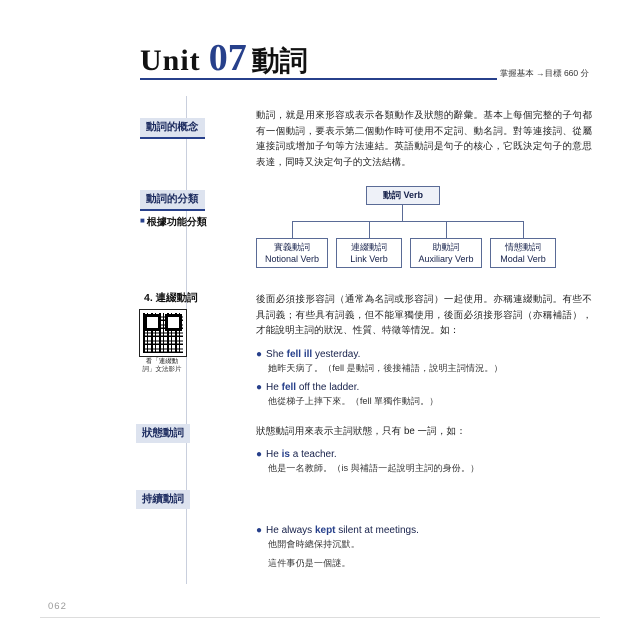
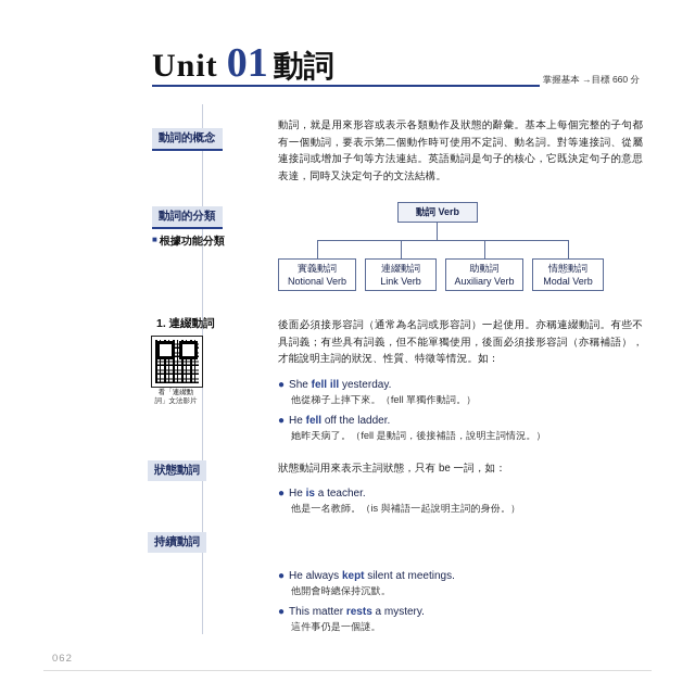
  Unit
- 07
+ 01
  動詞
  掌握基本 →目標 660 分
  動詞的概念
  動詞，就是用來形容或表示各類動作及狀態的辭彙。基本上每個完整的子句都有一個動詞，要表示第二個動作時可使用不定詞、動名詞。對等連接詞、從屬連接詞或增加子句等方法連結。英語動詞是句子的核心，它既決定句子的意思表達，同時又決定句子的文法結構。
  動詞的分類
  ■ 根據功能分類
  動詞 Verb
  實義動詞
  Notional Verb
  連綴動詞
  Link Verb
  助動詞
  Auxiliary Verb
  情態動詞
  Modal Verb
- 4. 連綴動詞
+ 1. 連綴動詞
  後面必須接形容詞（通常為名詞或形容詞）一起使用。亦稱連綴動詞。有些不具詞義；有些具有詞義，但不能單獨使用，後面必須接形容詞（亦稱補語），才能說明主詞的狀況、性質、特徵等情況。如：
  ● She fell ill yesterday.
- 她昨天病了。（fell 是動詞，後接補語，說明主詞情況。）
+ 他從梯子上摔下來。（fell 單獨作動詞。）
  ● He fell off the ladder.
- 他從梯子上摔下來。（fell 單獨作動詞。）
+ 她昨天病了。（fell 是動詞，後接補語，說明主詞情況。）
  狀態動詞
  狀態動詞用來表示主詞狀態，只有 be 一詞，如：
  ● He is a teacher.
  他是一名教師。（is 與補語一起說明主詞的身份。）
  持續動詞
  ● He always kept silent at meetings.
  他開會時總保持沉默。
+ ● This matter rests a mystery.
  這件事仍是一個謎。
  062
